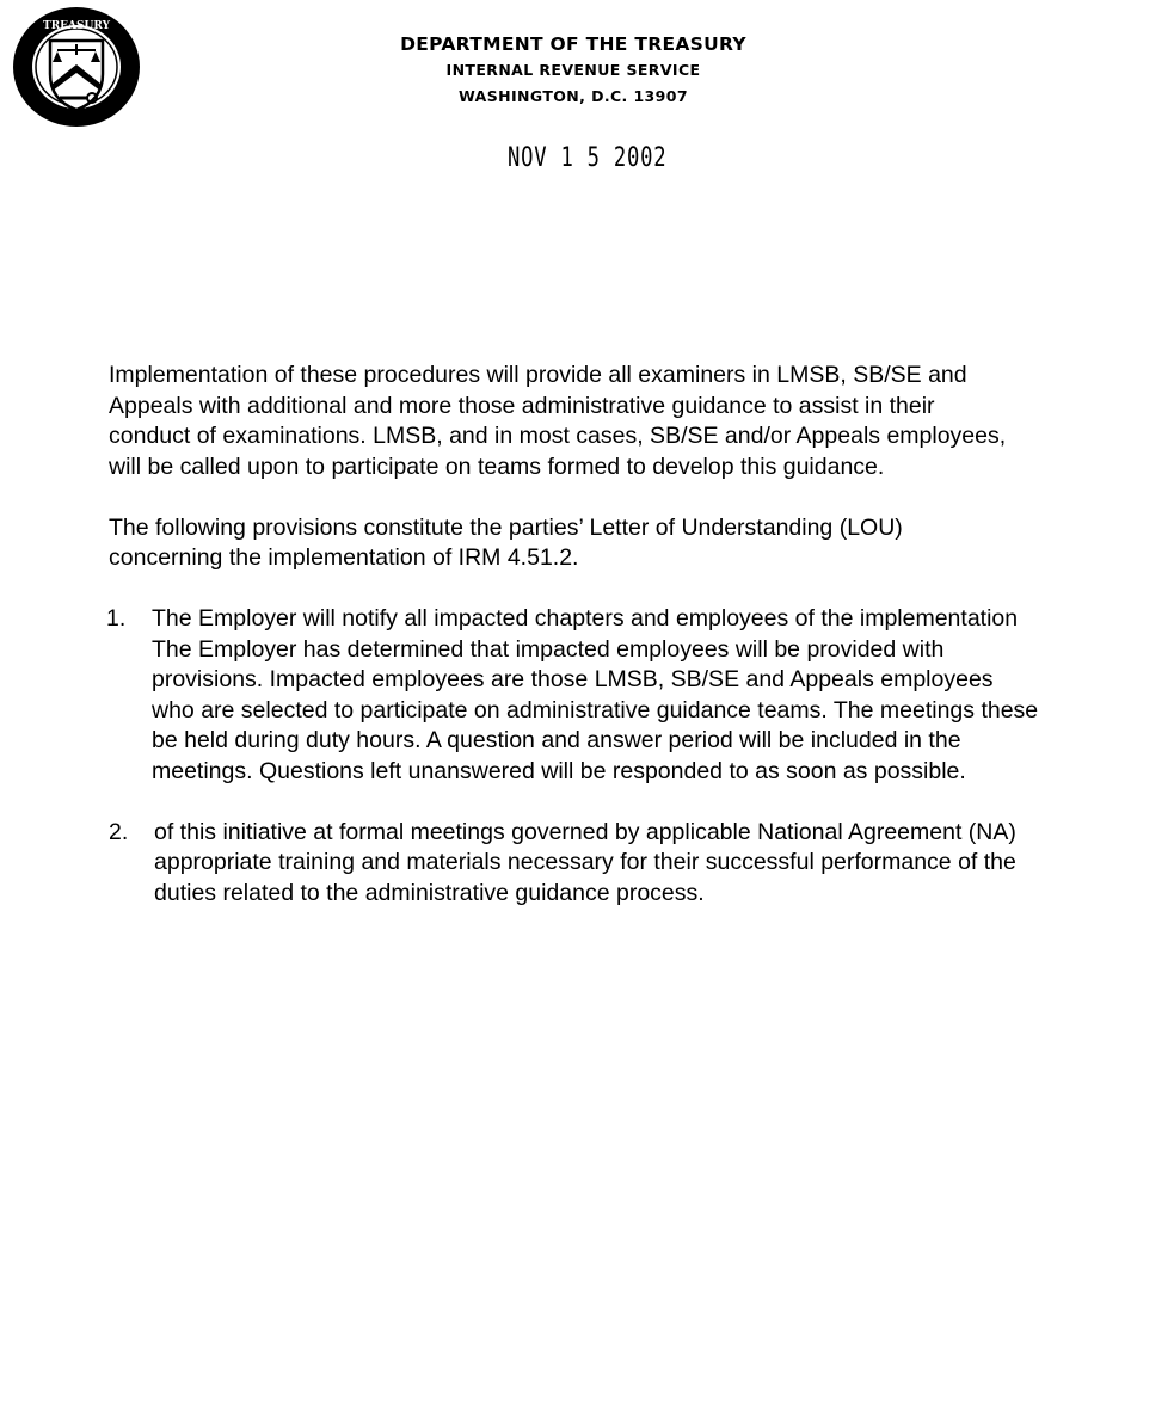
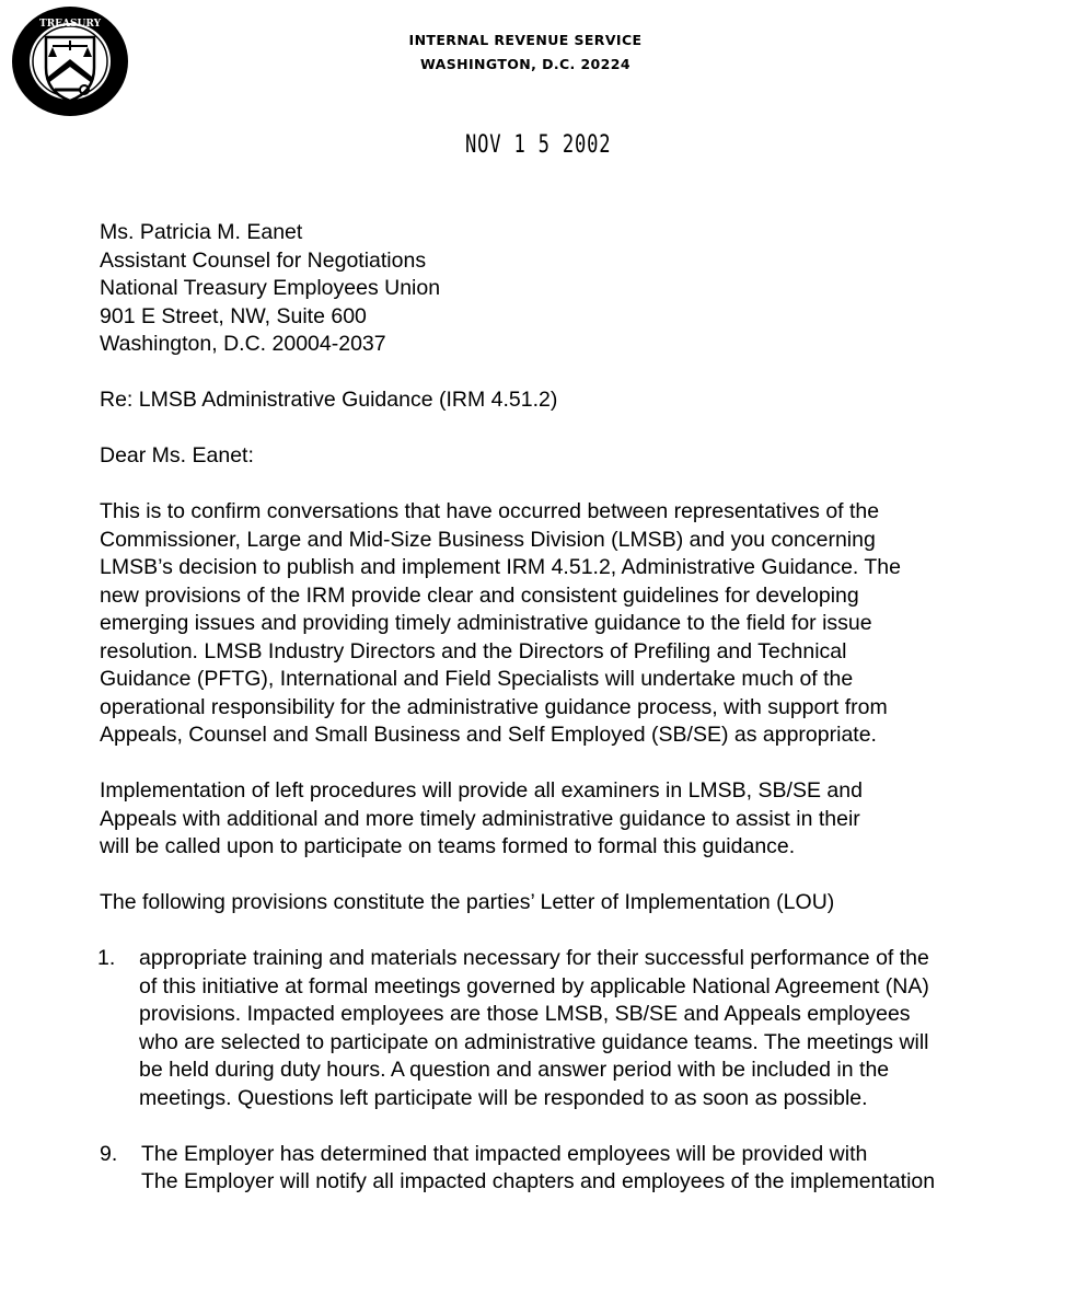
  TREASURY
- DEPARTMENT OF THE TREASURY
  INTERNAL REVENUE SERVICE
- WASHINGTON, D.C. 13907
+ WASHINGTON, D.C. 20224
  NOV 1 5 2002
+ Ms. Patricia M. Eanet
+ Assistant Counsel for Negotiations
+ National Treasury Employees Union
+ 901 E Street, NW, Suite 600
+ Washington, D.C. 20004-2037
+ Re: LMSB Administrative Guidance (IRM 4.51.2)
+ Dear Ms. Eanet:
+ This is to confirm conversations that have occurred between representatives of the
+ Commissioner, Large and Mid-Size Business Division (LMSB) and you concerning
+ LMSB’s decision to publish and implement IRM 4.51.2, Administrative Guidance. The
+ new provisions of the IRM provide clear and consistent guidelines for developing
+ emerging issues and providing timely administrative guidance to the field for issue
+ resolution. LMSB Industry Directors and the Directors of Prefiling and Technical
+ Guidance (PFTG), International and Field Specialists will undertake much of the
+ operational responsibility for the administrative guidance process, with support from
+ Appeals, Counsel and Small Business and Self Employed (SB/SE) as appropriate.
- Implementation of these procedures will provide all examiners in LMSB, SB/SE and
+ Implementation of left procedures will provide all examiners in LMSB, SB/SE and
- Appeals with additional and more those administrative guidance to assist in their
+ Appeals with additional and more timely administrative guidance to assist in their
- conduct of examinations. LMSB, and in most cases, SB/SE and/or Appeals employees,
- will be called upon to participate on teams formed to develop this guidance.
+ will be called upon to participate on teams formed to formal this guidance.
- The following provisions constitute the parties’ Letter of Understanding (LOU)
+ The following provisions constitute the parties’ Letter of Implementation (LOU)
- concerning the implementation of IRM 4.51.2.
  1.
- The Employer will notify all impacted chapters and employees of the implementation
+ appropriate training and materials necessary for their successful performance of the
- The Employer has determined that impacted employees will be provided with
+ of this initiative at formal meetings governed by applicable National Agreement (NA)
  provisions. Impacted employees are those LMSB, SB/SE and Appeals employees
- who are selected to participate on administrative guidance teams. The meetings these
+ who are selected to participate on administrative guidance teams. The meetings will
- be held during duty hours. A question and answer period will be included in the
+ be held during duty hours. A question and answer period with be included in the
- meetings. Questions left unanswered will be responded to as soon as possible.
+ meetings. Questions left participate will be responded to as soon as possible.
- 2.
+ 9.
- of this initiative at formal meetings governed by applicable National Agreement (NA)
+ The Employer has determined that impacted employees will be provided with
- appropriate training and materials necessary for their successful performance of the
+ The Employer will notify all impacted chapters and employees of the implementation
- duties related to the administrative guidance process.
